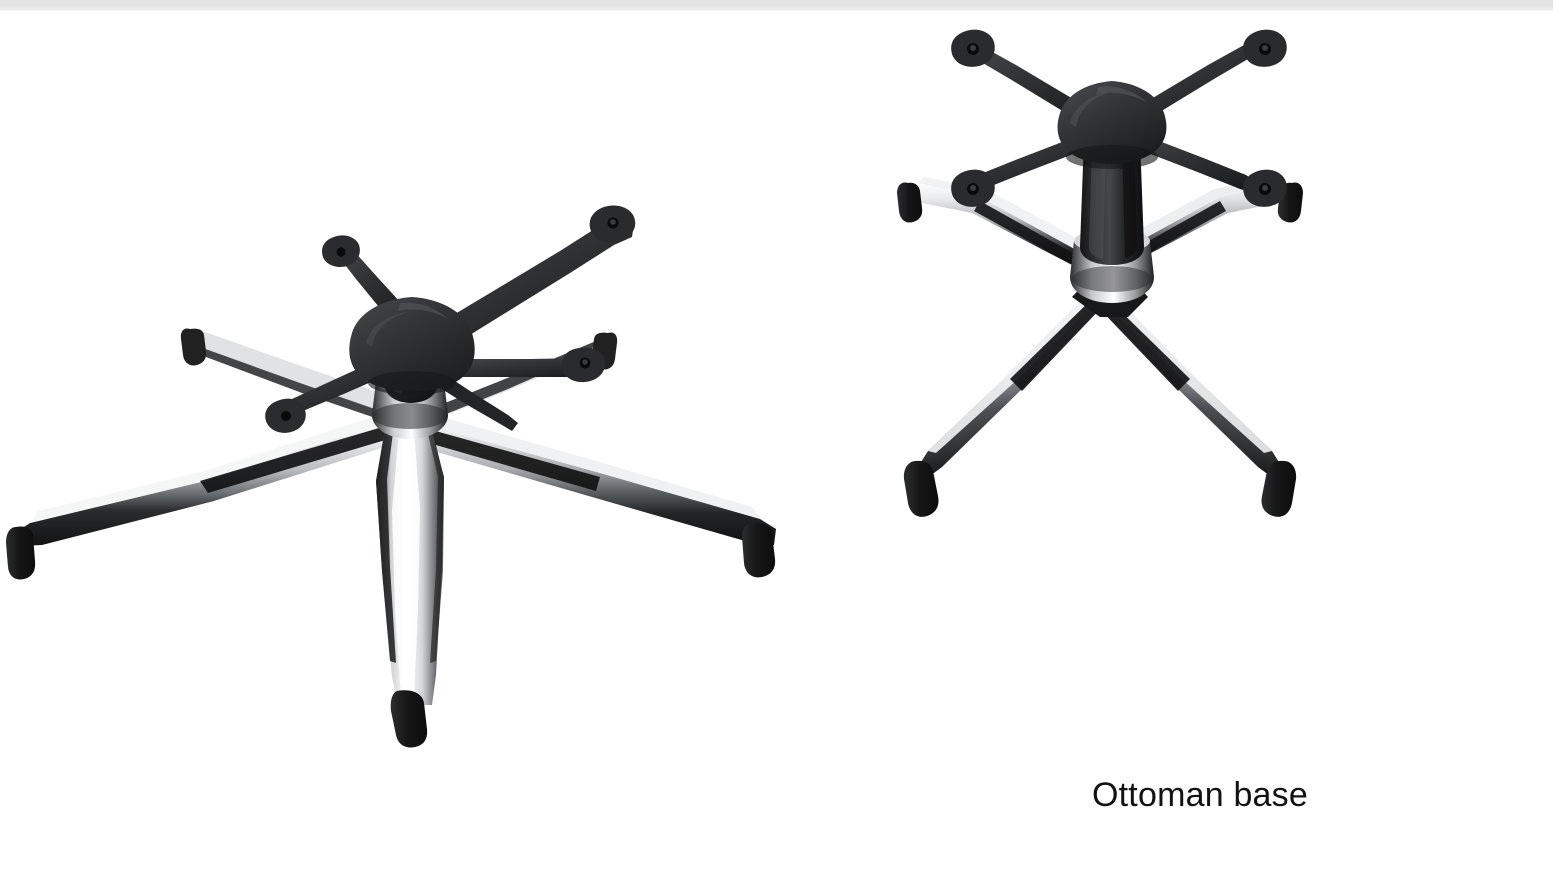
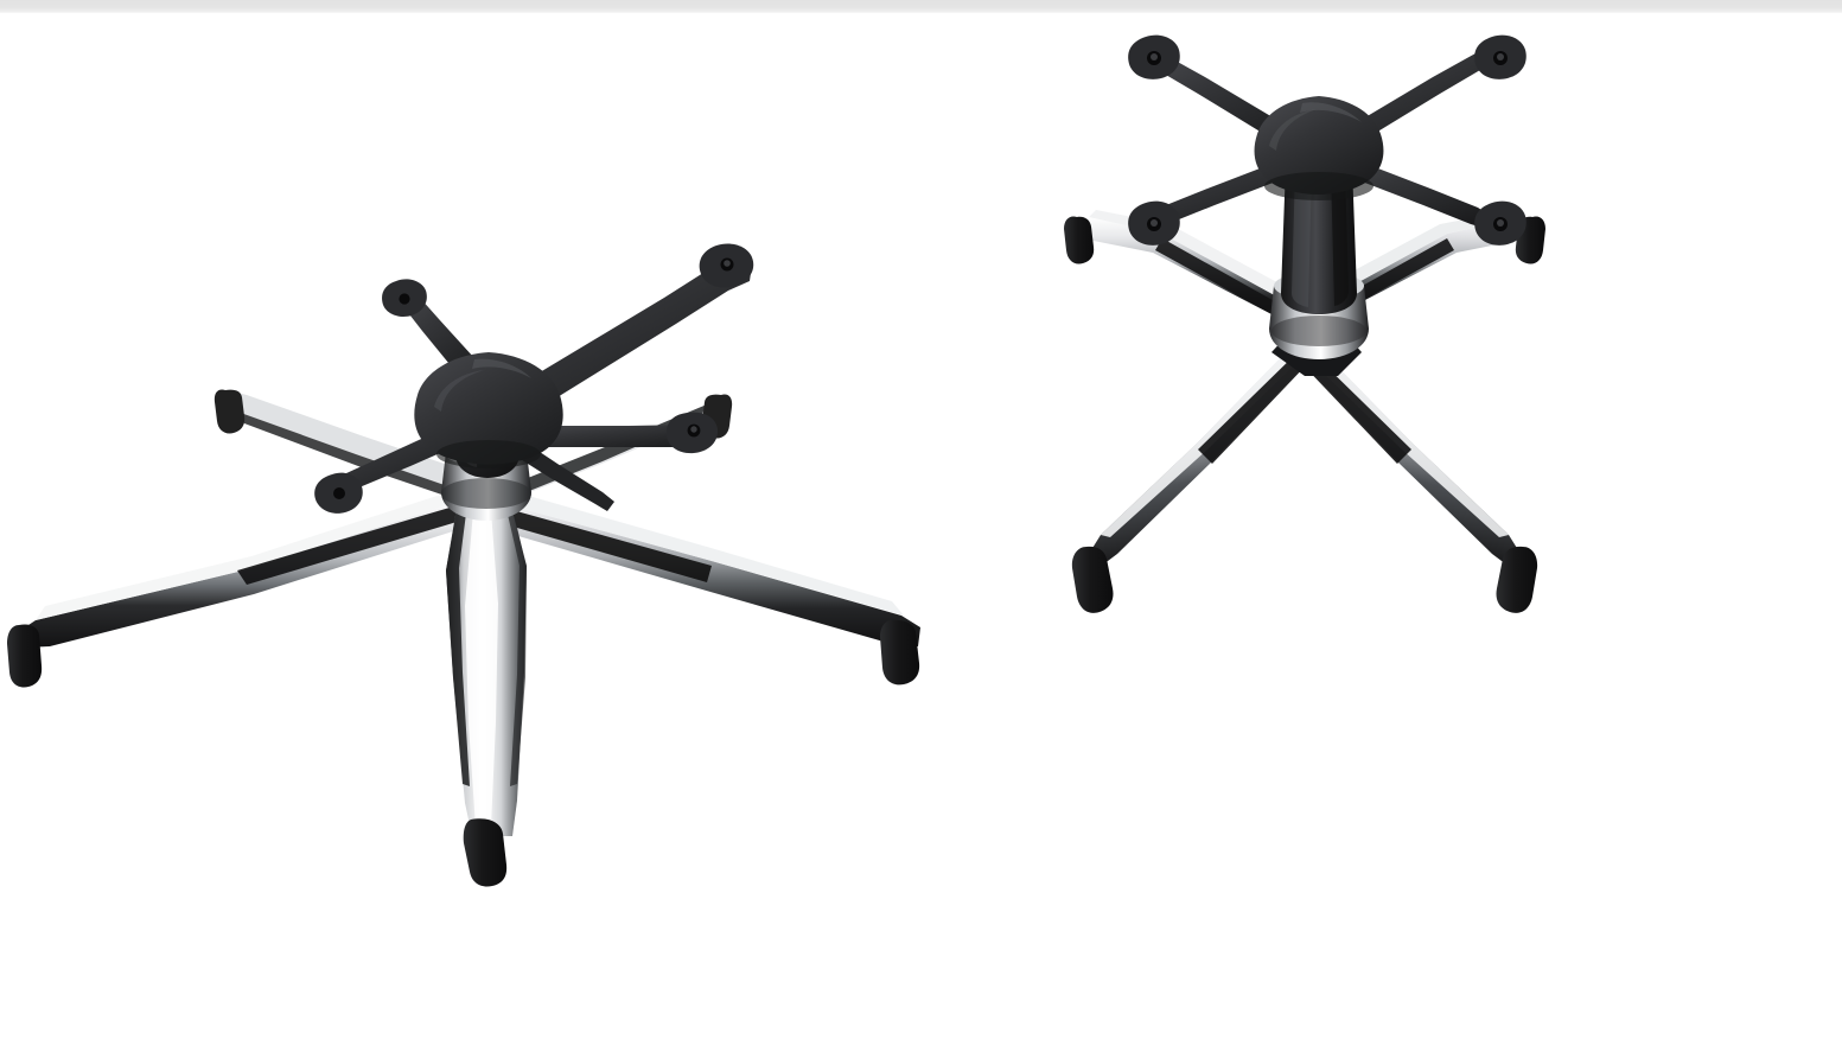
- Ottoman base
